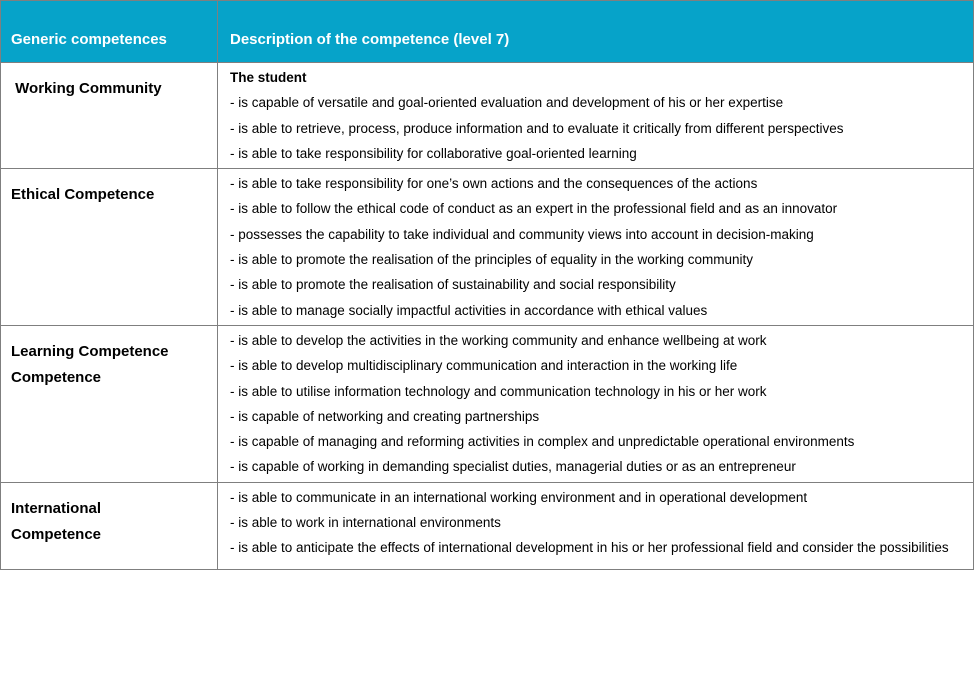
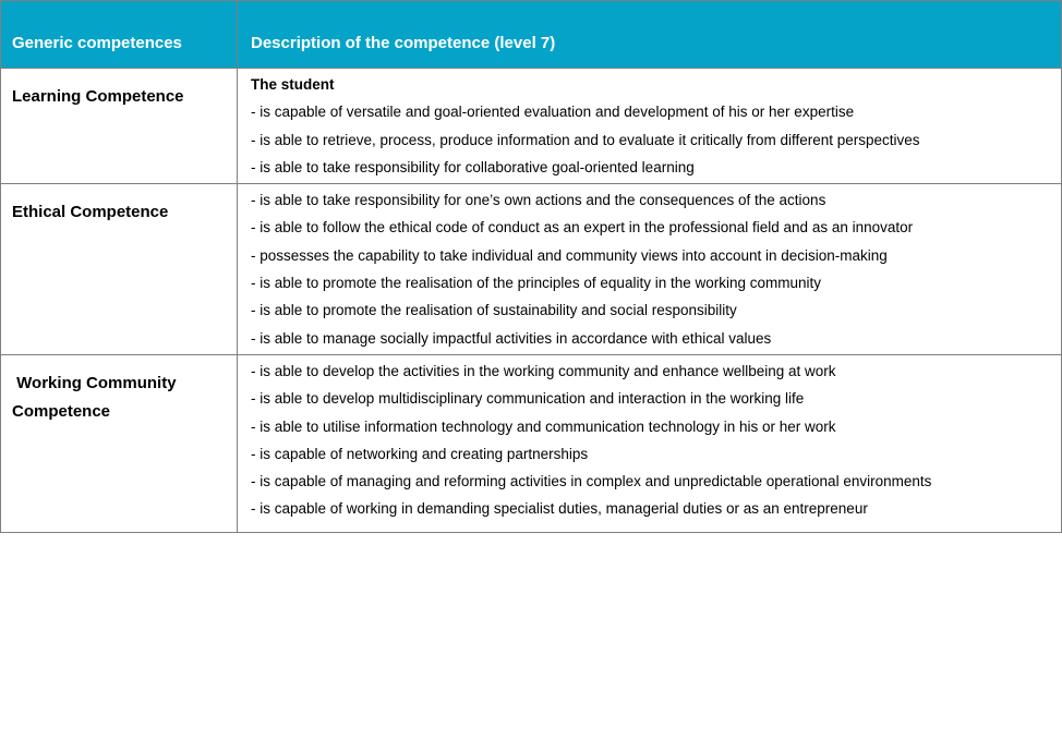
  Generic competences	Description of the competence (level 7)
- Working Community	The student- is capable of versatile and goal-oriented evaluation and development of his or her expertise- is able to retrieve, process, produce information and to evaluate it critically from different perspectives- is able to take responsibility for collaborative goal-oriented learning
+ Learning Competence	The student- is capable of versatile and goal-oriented evaluation and development of his or her expertise- is able to retrieve, process, produce information and to evaluate it critically from different perspectives- is able to take responsibility for collaborative goal-oriented learning
  Ethical Competence	- is able to take responsibility for one’s own actions and the consequences of the actions- is able to follow the ethical code of conduct as an expert in the professional field and as an innovator- possesses the capability to take individual and community views into account in decision-making- is able to promote the realisation of the principles of equality in the working community- is able to promote the realisation of sustainability and social responsibility- is able to manage socially impactful activities in accordance with ethical values
- Learning CompetenceCompetence	- is able to develop the activities in the working community and enhance wellbeing at work- is able to develop multidisciplinary communication and interaction in the working life- is able to utilise information technology and communication technology in his or her work- is capable of networking and creating partnerships- is capable of managing and reforming activities in complex and unpredictable operational environments- is capable of working in demanding specialist duties, managerial duties or as an entrepreneur
+ Working CommunityCompetence	- is able to develop the activities in the working community and enhance wellbeing at work- is able to develop multidisciplinary communication and interaction in the working life- is able to utilise information technology and communication technology in his or her work- is capable of networking and creating partnerships- is capable of managing and reforming activities in complex and unpredictable operational environments- is capable of working in demanding specialist duties, managerial duties or as an entrepreneur
- InternationalCompetence	- is able to communicate in an international working environment and in operational development- is able to work in international environments- is able to anticipate the effects of international development in his or her professional field and consider the possibilities
